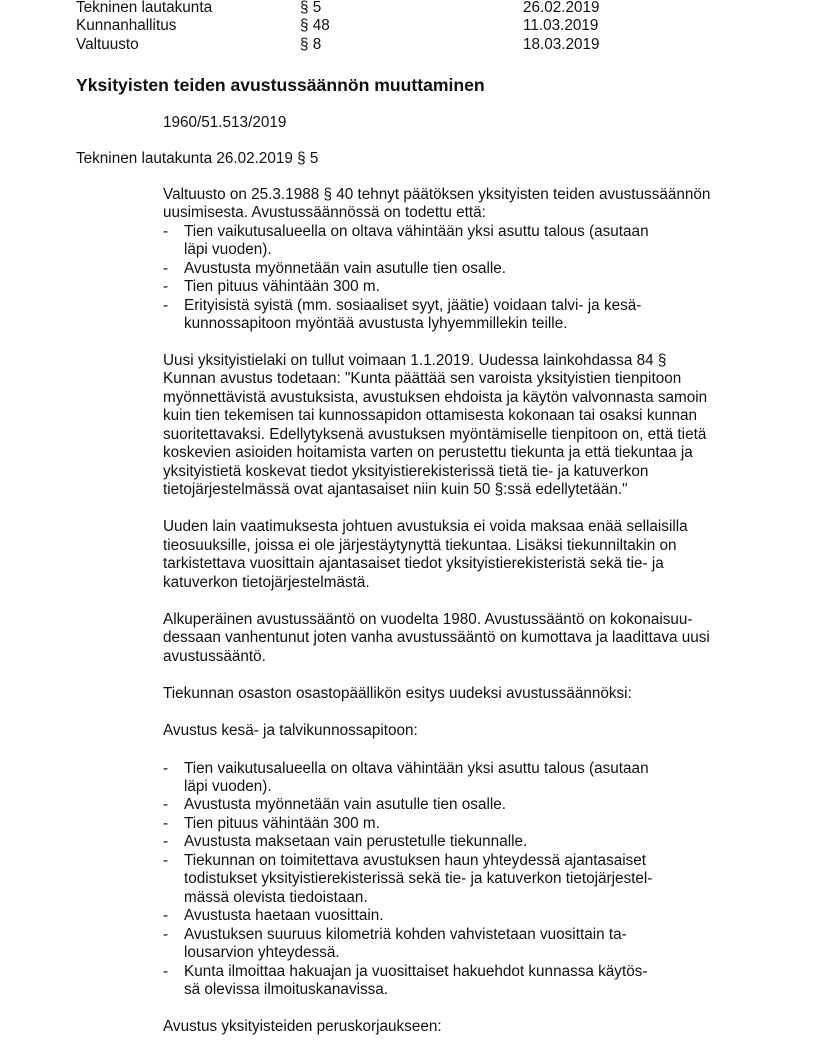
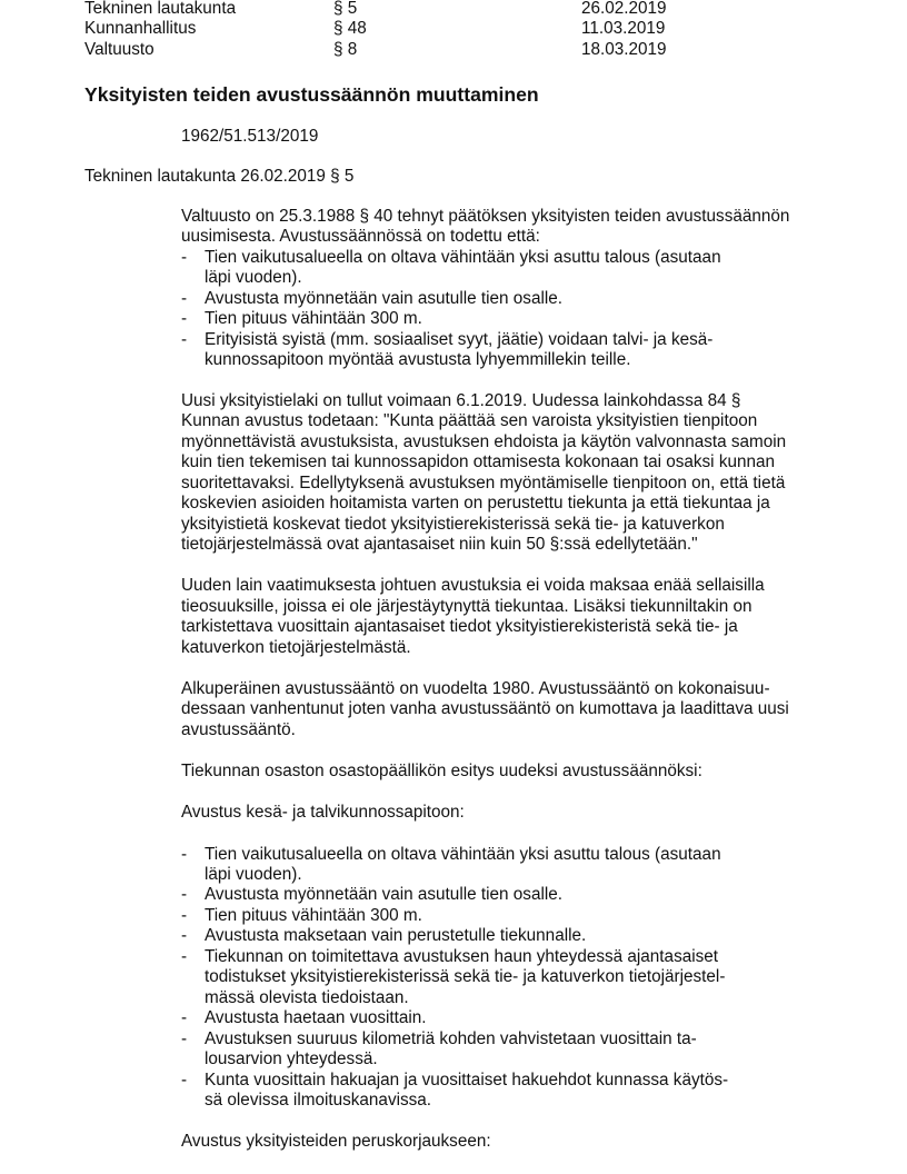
  Tekninen lautakunta
  § 5
  26.02.2019
  Kunnanhallitus
  § 48
  11.03.2019
  Valtuusto
  § 8
  18.03.2019
  Yksityisten teiden avustussäännön muuttaminen
- 1960/51.513/2019
+ 1962/51.513/2019
  Tekninen lautakunta 26.02.2019 § 5
  Valtuusto on 25.3.1988 § 40 tehnyt päätöksen yksityisten teiden avustussäännön
  uusimisesta. Avustussäännössä on todettu että:
  -
  Tien vaikutusalueella on oltava vähintään yksi asuttu talous (asutaan
  läpi vuoden).
  -
  Avustusta myönnetään vain asutulle tien osalle.
  -
  Tien pituus vähintään 300 m.
  -
  Erityisistä syistä (mm. sosiaaliset syyt, jäätie) voidaan talvi- ja kesä-
  kunnossapitoon myöntää avustusta lyhyemmillekin teille.
- Uusi yksityistielaki on tullut voimaan 1.1.2019. Uudessa lainkohdassa 84 §
+ Uusi yksityistielaki on tullut voimaan 6.1.2019. Uudessa lainkohdassa 84 §
  Kunnan avustus todetaan: "Kunta päättää sen varoista yksityistien tienpitoon
  myönnettävistä avustuksista, avustuksen ehdoista ja käytön valvonnasta samoin
  kuin tien tekemisen tai kunnossapidon ottamisesta kokonaan tai osaksi kunnan
  suoritettavaksi. Edellytyksenä avustuksen myöntämiselle tienpitoon on, että tietä
  koskevien asioiden hoitamista varten on perustettu tiekunta ja että tiekuntaa ja
- yksityistietä koskevat tiedot yksityistierekisterissä tietä tie- ja katuverkon
+ yksityistietä koskevat tiedot yksityistierekisterissä sekä tie- ja katuverkon
  tietojärjestelmässä ovat ajantasaiset niin kuin 50 §:ssä edellytetään."
  Uuden lain vaatimuksesta johtuen avustuksia ei voida maksaa enää sellaisilla
  tieosuuksille, joissa ei ole järjestäytynyttä tiekuntaa. Lisäksi tiekunniltakin on
  tarkistettava vuosittain ajantasaiset tiedot yksityistierekisteristä sekä tie- ja
  katuverkon tietojärjestelmästä.
  Alkuperäinen avustussääntö on vuodelta 1980. Avustussääntö on kokonaisuu-
  dessaan vanhentunut joten vanha avustussääntö on kumottava ja laadittava uusi
  avustussääntö.
  Tiekunnan osaston osastopäällikön esitys uudeksi avustussäännöksi:
  Avustus kesä- ja talvikunnossapitoon:
  -
  Tien vaikutusalueella on oltava vähintään yksi asuttu talous (asutaan
  läpi vuoden).
  -
  Avustusta myönnetään vain asutulle tien osalle.
  -
  Tien pituus vähintään 300 m.
  -
  Avustusta maksetaan vain perustetulle tiekunnalle.
  -
  Tiekunnan on toimitettava avustuksen haun yhteydessä ajantasaiset
  todistukset yksityistierekisterissä sekä tie- ja katuverkon tietojärjestel-
  mässä olevista tiedoistaan.
  -
  Avustusta haetaan vuosittain.
  -
  Avustuksen suuruus kilometriä kohden vahvistetaan vuosittain ta-
  lousarvion yhteydessä.
  -
- Kunta ilmoittaa hakuajan ja vuosittaiset hakuehdot kunnassa käytös-
+ Kunta vuosittain hakuajan ja vuosittaiset hakuehdot kunnassa käytös-
  sä olevissa ilmoituskanavissa.
  Avustus yksityisteiden peruskorjaukseen:
